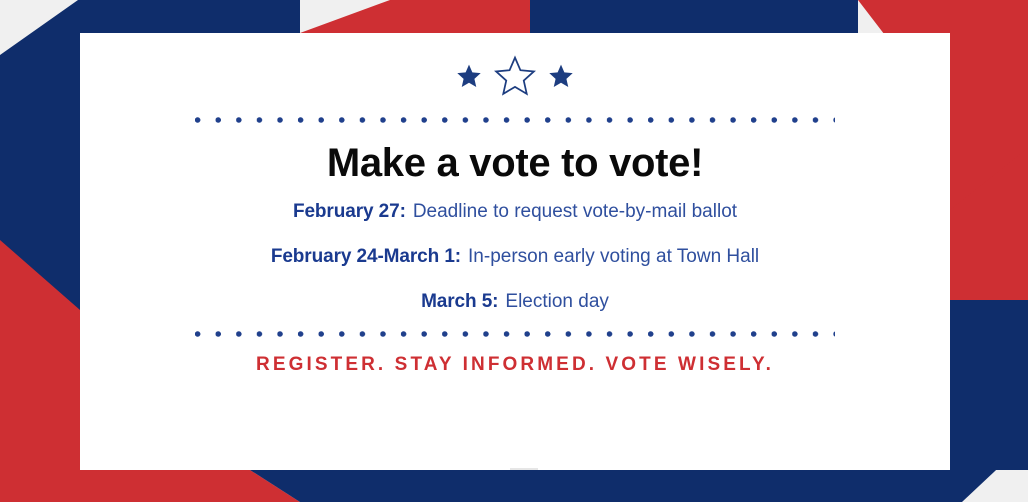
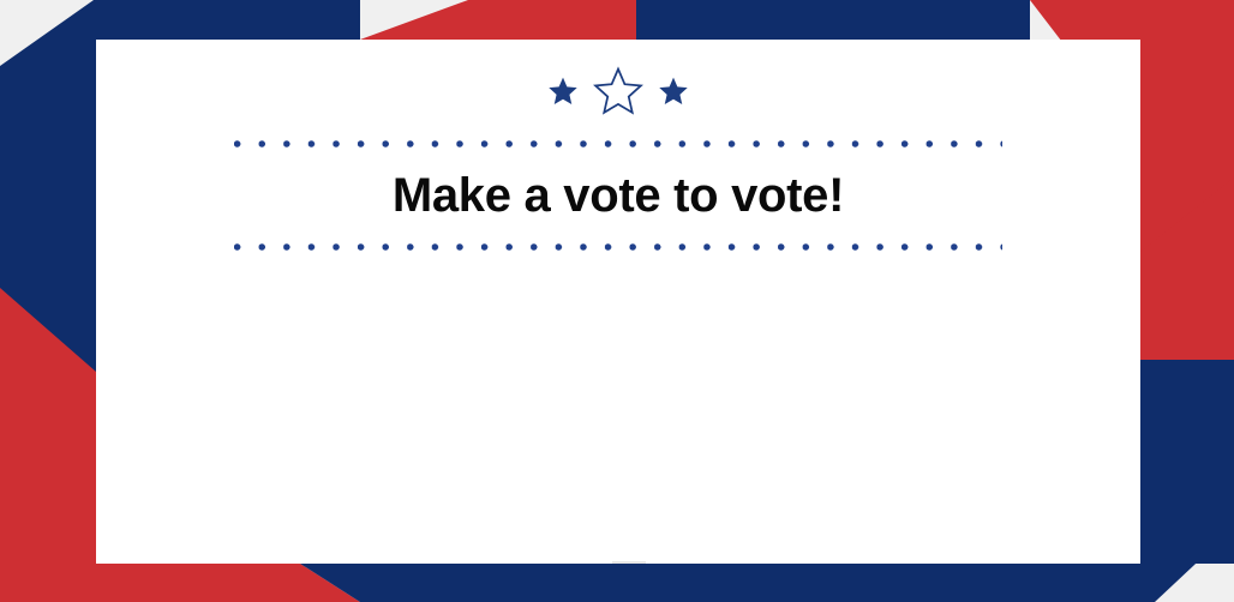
  Make a vote to vote!
- February 27: Deadline to request vote-by-mail ballot
- February 24-March 1: In-person early voting at Town Hall
- March 5: Election day
- REGISTER. STAY INFORMED. VOTE WISELY.
